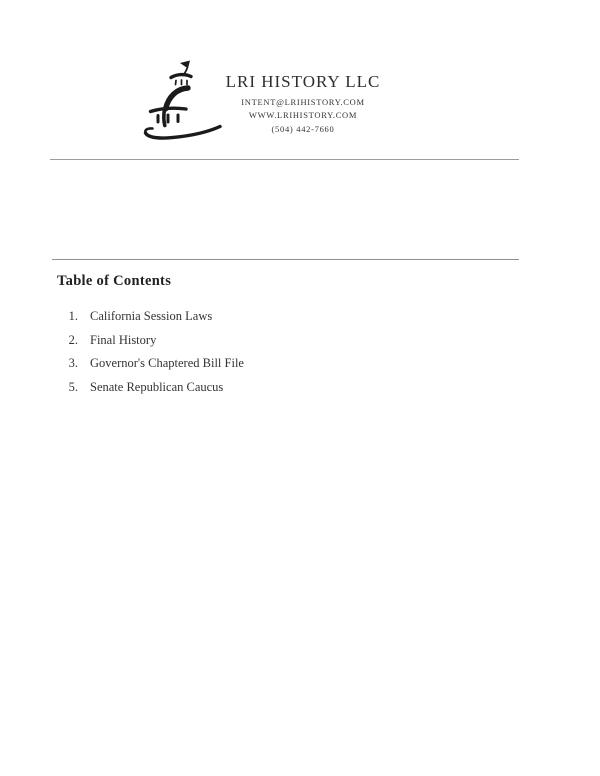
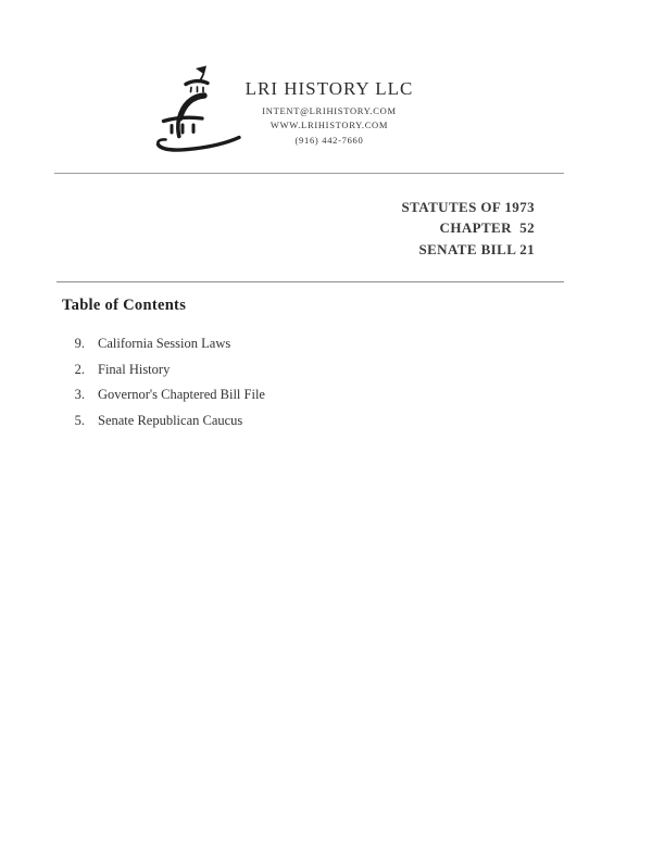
  LRI HISTORY LLC
  INTENT@LRIHISTORY.COM
  WWW.LRIHISTORY.COM
- (504) 442-7660
+ (916) 442-7660
+ STATUTES OF 1973
+ CHAPTER 52
+ SENATE BILL 21
  Table of Contents
- 1.
+ 9.
  California Session Laws
  2.
  Final History
  3.
  Governor's Chaptered Bill File
  5.
  Senate Republican Caucus
